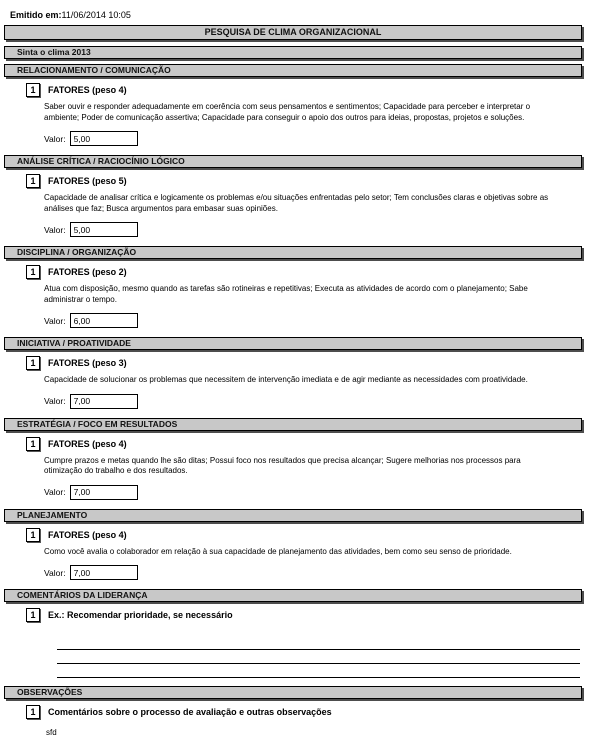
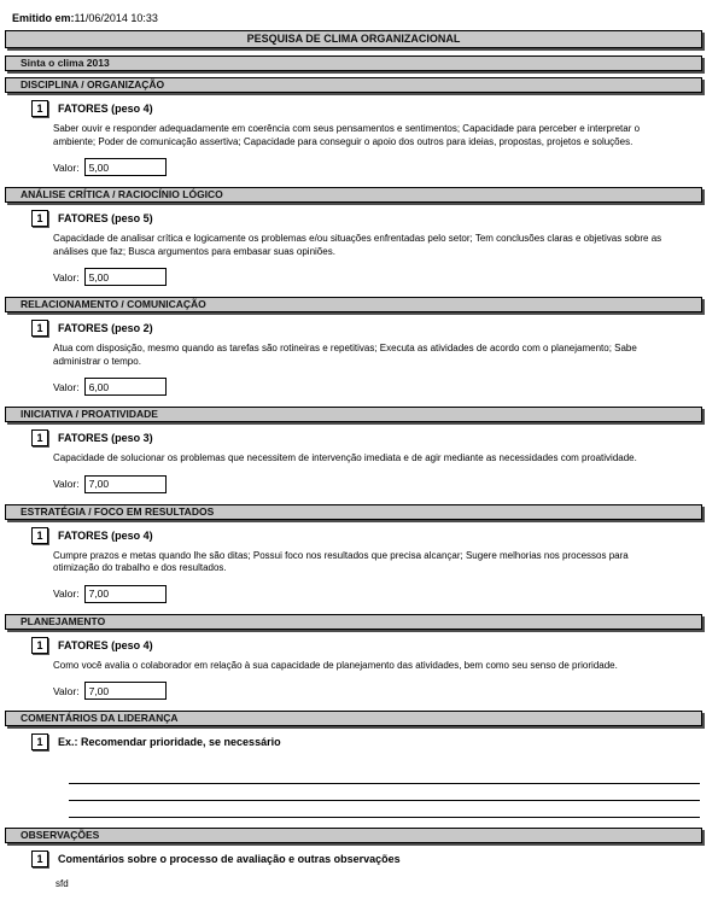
- Emitido em:11/06/2014 10:05
+ Emitido em:11/06/2014 10:33
  PESQUISA DE CLIMA ORGANIZACIONAL
  Sinta o clima 2013
- RELACIONAMENTO / COMUNICAÇÃO
+ DISCIPLINA / ORGANIZAÇÃO
  1
  FATORES (peso 4)
  Saber ouvir e responder adequadamente em coerência com seus pensamentos e sentimentos; Capacidade para perceber e interpretar o ambiente; Poder de comunicação assertiva; Capacidade para conseguir o apoio dos outros para ideias, propostas, projetos e soluções.
  Valor:
  5,00
  ANÁLISE CRÍTICA / RACIOCÍNIO LÓGICO
  1
  FATORES (peso 5)
  Capacidade de analisar crítica e logicamente os problemas e/ou situações enfrentadas pelo setor; Tem conclusões claras e objetivas sobre as análises que faz; Busca argumentos para embasar suas opiniões.
  Valor:
  5,00
- DISCIPLINA / ORGANIZAÇÃO
+ RELACIONAMENTO / COMUNICAÇÃO
  1
  FATORES (peso 2)
  Atua com disposição, mesmo quando as tarefas são rotineiras e repetitivas; Executa as atividades de acordo com o planejamento; Sabe administrar o tempo.
  Valor:
  6,00
  INICIATIVA / PROATIVIDADE
  1
  FATORES (peso 3)
  Capacidade de solucionar os problemas que necessitem de intervenção imediata e de agir mediante as necessidades com proatividade.
  Valor:
  7,00
  ESTRATÉGIA / FOCO EM RESULTADOS
  1
  FATORES (peso 4)
  Cumpre prazos e metas quando lhe são ditas; Possui foco nos resultados que precisa alcançar; Sugere melhorias nos processos para otimização do trabalho e dos resultados.
  Valor:
  7,00
  PLANEJAMENTO
  1
  FATORES (peso 4)
  Como você avalia o colaborador em relação à sua capacidade de planejamento das atividades, bem como seu senso de prioridade.
  Valor:
  7,00
  COMENTÁRIOS DA LIDERANÇA
  1
  Ex.: Recomendar prioridade, se necessário
  OBSERVAÇÕES
  1
  Comentários sobre o processo de avaliação e outras observações
  sfd
